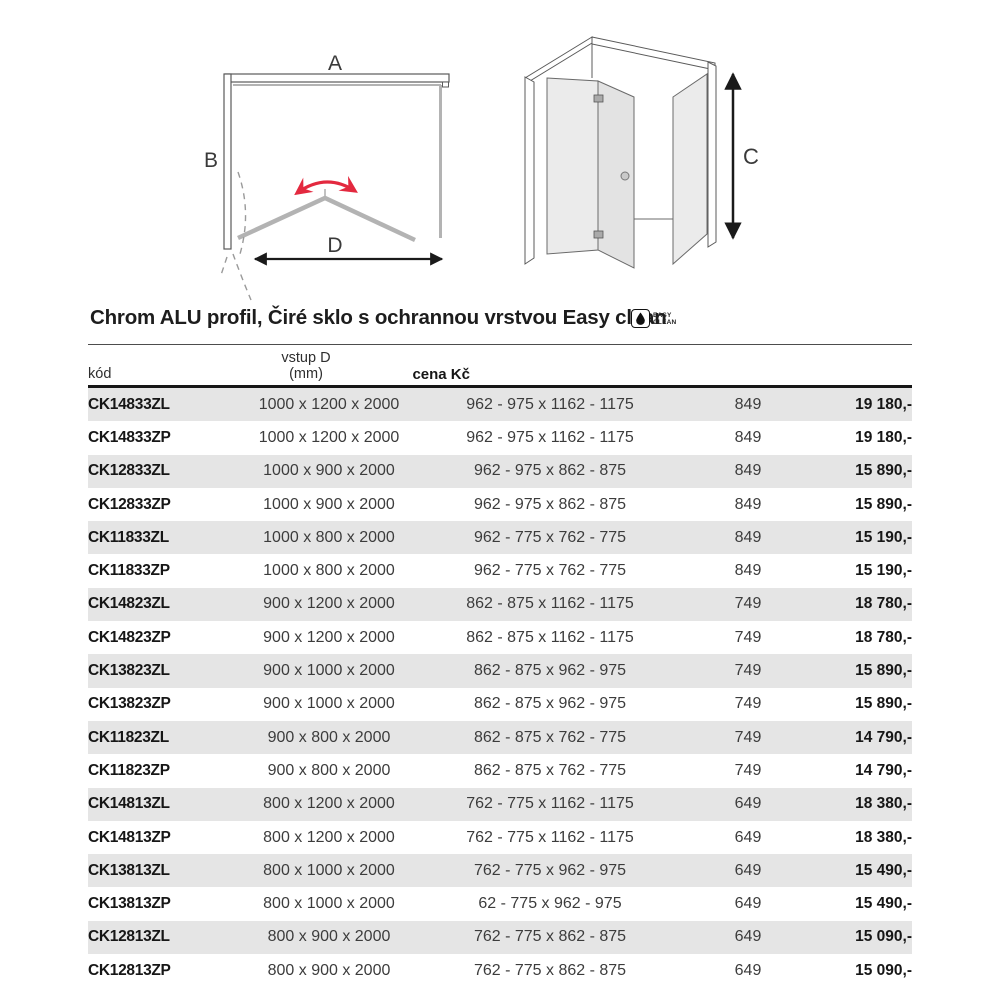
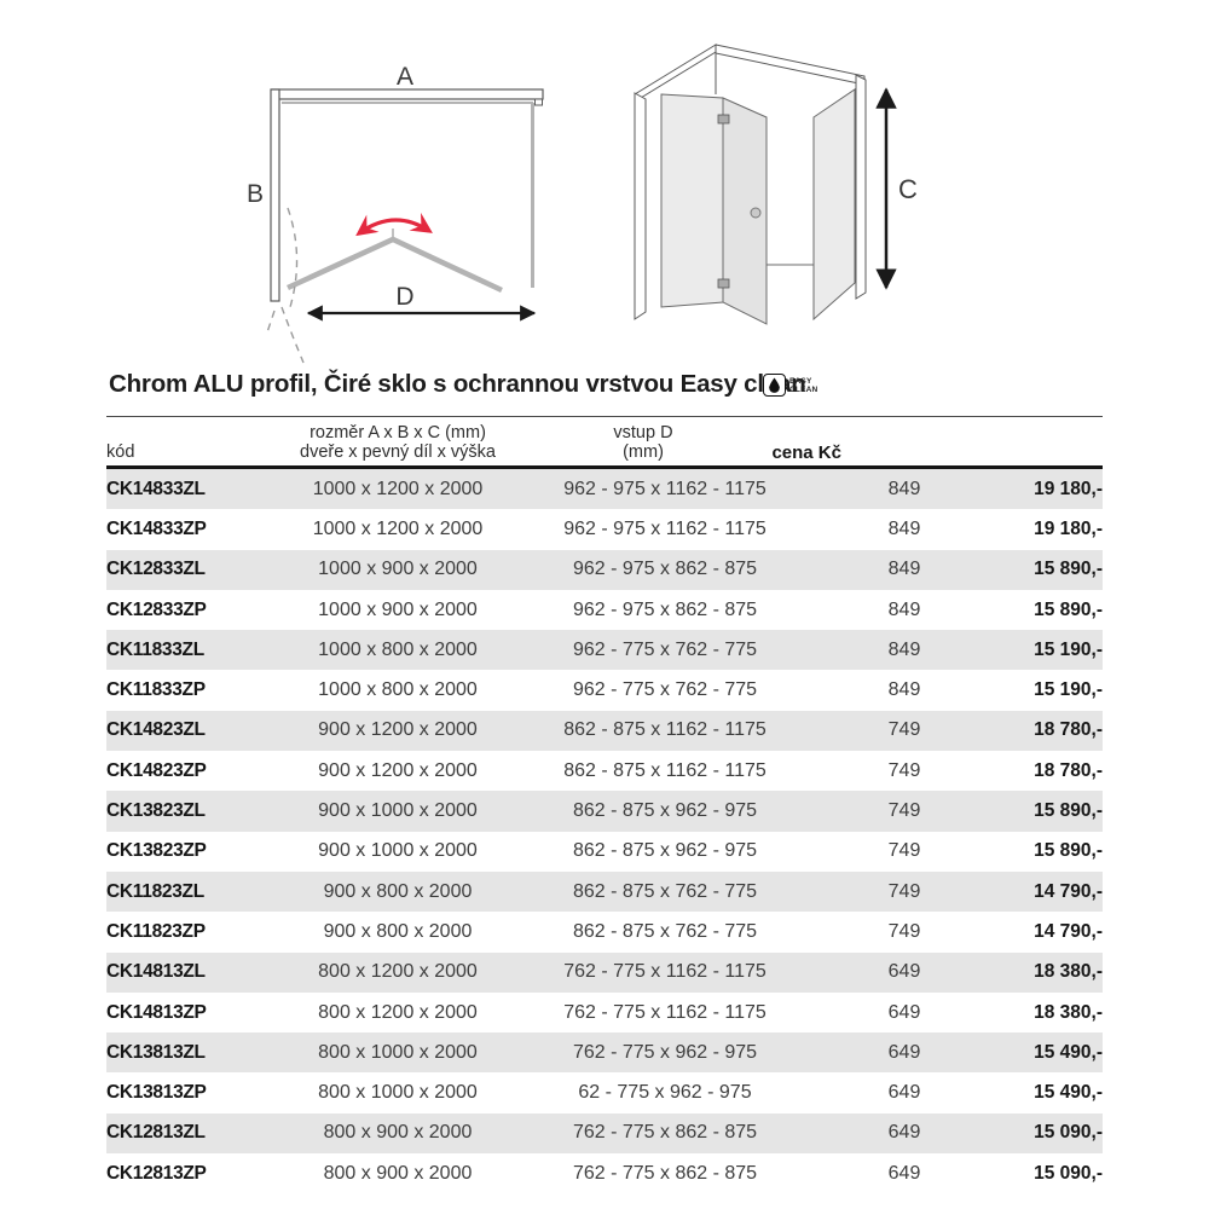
  A
  B
  D
  C
  Chrom ALU profil, Čiré sklo s ochrannou vrstvou Easy cln
  kód
+ rozměr A x B x C (mm)
+ dveře x pevný díl x výška
  vstup D
  (mm)
  cena Kč
  CK14833ZL
  1000 x 1200 x 2000
  962 - 975 x 1162 - 1175
  849
  19 180,-
  CK14833ZP
  1000 x 1200 x 2000
  962 - 975 x 1162 - 1175
  849
  19 180,-
  CK12833ZL
  1000 x 900 x 2000
  962 - 975 x 862 - 875
  849
  15 890,-
  CK12833ZP
  1000 x 900 x 2000
  962 - 975 x 862 - 875
  849
  15 890,-
  CK11833ZL
  1000 x 800 x 2000
  962 - 775 x 762 - 775
  849
  15 190,-
  CK11833ZP
  1000 x 800 x 2000
  962 - 775 x 762 - 775
  849
  15 190,-
  CK14823ZL
  900 x 1200 x 2000
  862 - 875 x 1162 - 1175
  749
  18 780,-
  CK14823ZP
  900 x 1200 x 2000
  862 - 875 x 1162 - 1175
  749
  18 780,-
  CK13823ZL
  900 x 1000 x 2000
  862 - 875 x 962 - 975
  749
  15 890,-
  CK13823ZP
  900 x 1000 x 2000
  862 - 875 x 962 - 975
  749
  15 890,-
  CK11823ZL
  900 x 800 x 2000
  862 - 875 x 762 - 775
  749
  14 790,-
  CK11823ZP
  900 x 800 x 2000
  862 - 875 x 762 - 775
  749
  14 790,-
  CK14813ZL
  800 x 1200 x 2000
  762 - 775 x 1162 - 1175
  649
  18 380,-
  CK14813ZP
  800 x 1200 x 2000
  762 - 775 x 1162 - 1175
  649
  18 380,-
  CK13813ZL
  800 x 1000 x 2000
  762 - 775 x 962 - 975
  649
  15 490,-
  CK13813ZP
  800 x 1000 x 2000
  62 - 775 x 962 - 975
  649
  15 490,-
  CK12813ZL
  800 x 900 x 2000
  762 - 775 x 862 - 875
  649
  15 090,-
  CK12813ZP
  800 x 900 x 2000
  762 - 775 x 862 - 875
  649
  15 090,-
